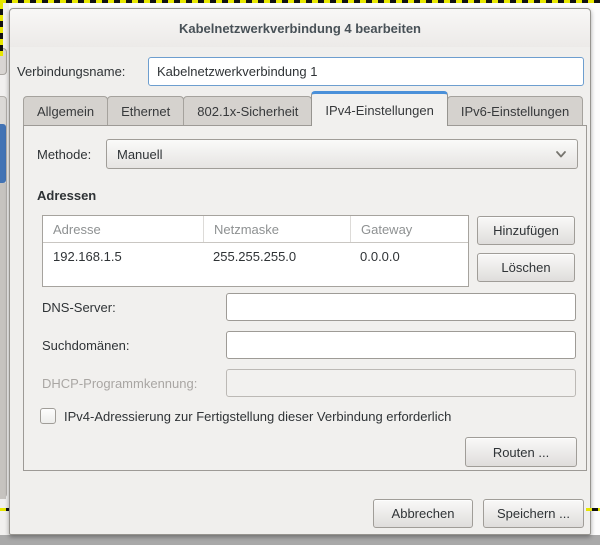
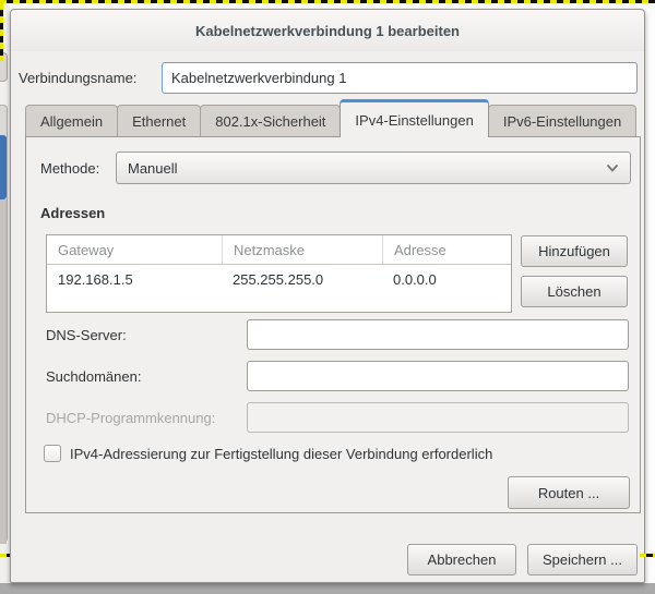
- Kabelnetzwerkverbindung 4 bearbeiten
+ Kabelnetzwerkverbindung 1 bearbeiten
  Verbindungsname:
  Kabelnetzwerkverbindung 1
  Allgemein
  Ethernet
  802.1x-Sicherheit
  IPv4-Einstellungen
  IPv6-Einstellungen
  Methode:
  Manuell
  Adressen
- Adresse
+ Gateway
  Netzmaske
- Gateway
+ Adresse
  192.168.1.5
  255.255.255.0
  0.0.0.0
  Hinzufügen
  Löschen
  DNS-Server:
  Suchdomänen:
  DHCP-Programmkennung:
  IPv4-Adressierung zur Fertigstellung dieser Verbindung erforderlich
  Routen ...
  Abbrechen
  Speichern ...
